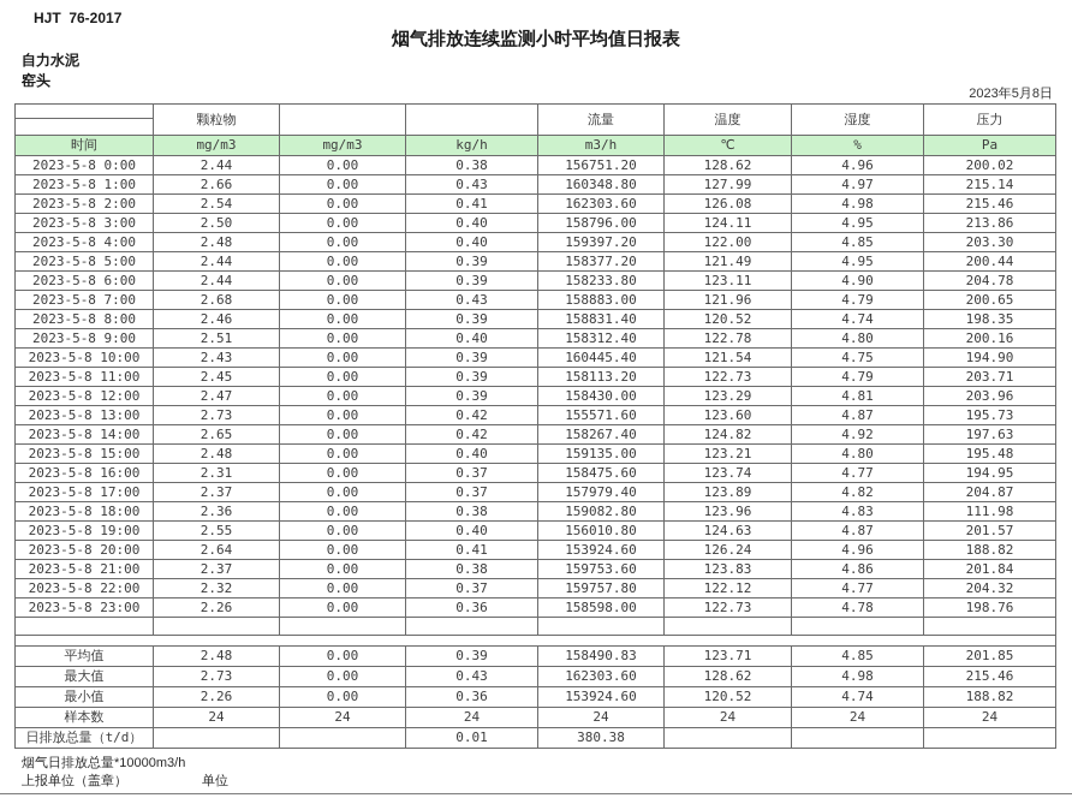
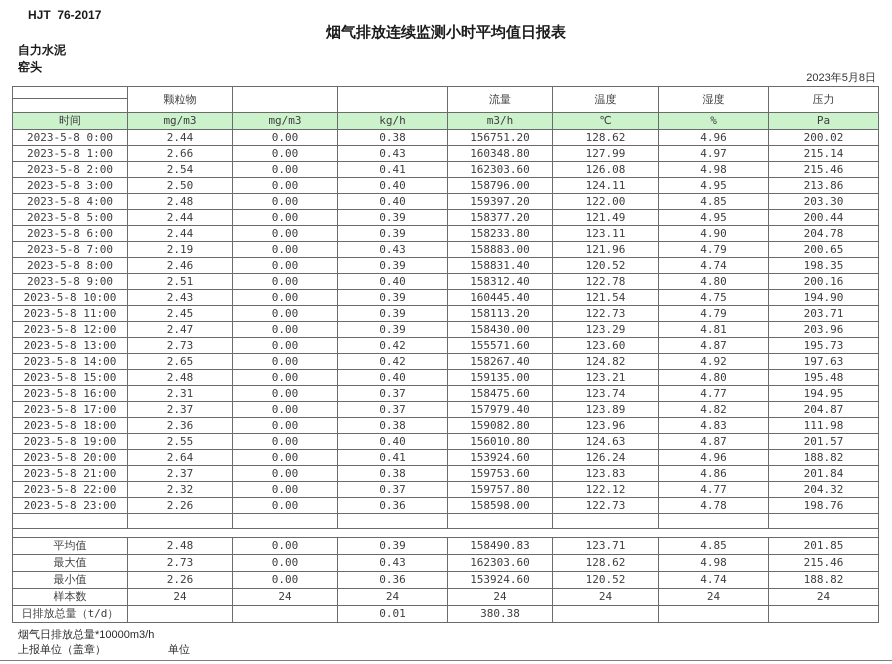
  HJT 76-2017
  烟气排放连续监测小时平均值日报表
  自力水泥
  窑头
  2023年5月8日
  	颗粒物			流量	温度	湿度	压力
  时间	mg/m3	mg/m3	kg/h	m3/h	℃	%	Pa
  2023-5-8 0:00	2.44	0.00	0.38	156751.20	128.62	4.96	200.02
  2023-5-8 1:00	2.66	0.00	0.43	160348.80	127.99	4.97	215.14
  2023-5-8 2:00	2.54	0.00	0.41	162303.60	126.08	4.98	215.46
  2023-5-8 3:00	2.50	0.00	0.40	158796.00	124.11	4.95	213.86
  2023-5-8 4:00	2.48	0.00	0.40	159397.20	122.00	4.85	203.30
  2023-5-8 5:00	2.44	0.00	0.39	158377.20	121.49	4.95	200.44
  2023-5-8 6:00	2.44	0.00	0.39	158233.80	123.11	4.90	204.78
- 2023-5-8 7:00	2.68	0.00	0.43	158883.00	121.96	4.79	200.65
+ 2023-5-8 7:00	2.19	0.00	0.43	158883.00	121.96	4.79	200.65
  2023-5-8 8:00	2.46	0.00	0.39	158831.40	120.52	4.74	198.35
  2023-5-8 9:00	2.51	0.00	0.40	158312.40	122.78	4.80	200.16
  2023-5-8 10:00	2.43	0.00	0.39	160445.40	121.54	4.75	194.90
  2023-5-8 11:00	2.45	0.00	0.39	158113.20	122.73	4.79	203.71
  2023-5-8 12:00	2.47	0.00	0.39	158430.00	123.29	4.81	203.96
  2023-5-8 13:00	2.73	0.00	0.42	155571.60	123.60	4.87	195.73
  2023-5-8 14:00	2.65	0.00	0.42	158267.40	124.82	4.92	197.63
  2023-5-8 15:00	2.48	0.00	0.40	159135.00	123.21	4.80	195.48
  2023-5-8 16:00	2.31	0.00	0.37	158475.60	123.74	4.77	194.95
  2023-5-8 17:00	2.37	0.00	0.37	157979.40	123.89	4.82	204.87
  2023-5-8 18:00	2.36	0.00	0.38	159082.80	123.96	4.83	111.98
  2023-5-8 19:00	2.55	0.00	0.40	156010.80	124.63	4.87	201.57
  2023-5-8 20:00	2.64	0.00	0.41	153924.60	126.24	4.96	188.82
  2023-5-8 21:00	2.37	0.00	0.38	159753.60	123.83	4.86	201.84
  2023-5-8 22:00	2.32	0.00	0.37	159757.80	122.12	4.77	204.32
  2023-5-8 23:00	2.26	0.00	0.36	158598.00	122.73	4.78	198.76
  平均值	2.48	0.00	0.39	158490.83	123.71	4.85	201.85
  最大值	2.73	0.00	0.43	162303.60	128.62	4.98	215.46
  最小值	2.26	0.00	0.36	153924.60	120.52	4.74	188.82
  样本数	24	24	24	24	24	24	24
  日排放总量（t/d）			0.01	380.38
  烟气日排放总量*10000m3/h
  上报单位（盖章）
  单位
